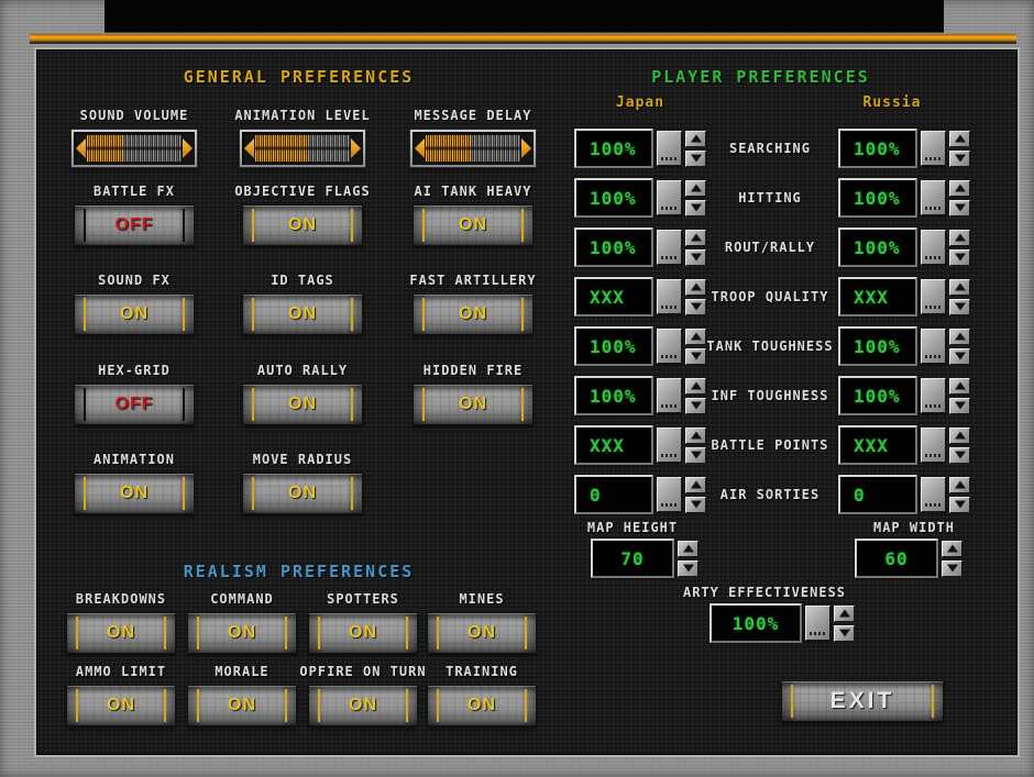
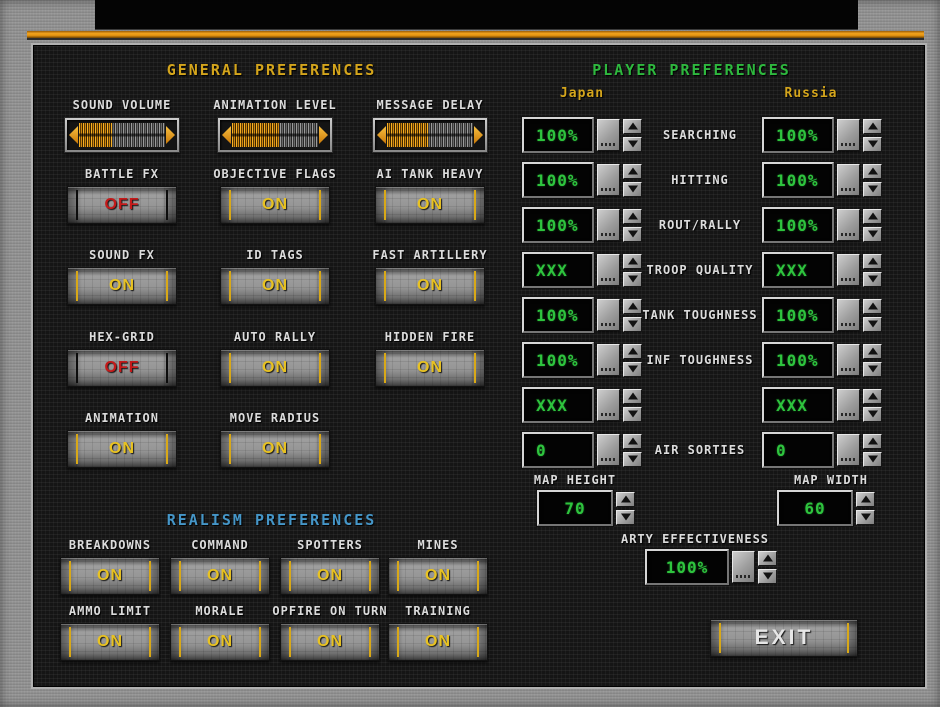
  GENERAL PREFERENCES
  SOUND VOLUME
  ANIMATION LEVEL
  MESSAGE DELAY
  BATTLE FX
  OFF
  OBJECTIVE FLAGS
  ON
  AI TANK HEAVY
  ON
  SOUND FX
  ON
  ID TAGS
  ON
  FAST ARTILLERY
  ON
  HEX-GRID
  OFF
  AUTO RALLY
  ON
  HIDDEN FIRE
  ON
  ANIMATION
  ON
  MOVE RADIUS
  ON
  REALISM PREFERENCES
  BREAKDOWNS
  ON
  COMMAND
  ON
  SPOTTERS
  ON
  MINES
  ON
  AMMO LIMIT
  ON
  MORALE
  ON
  OPFIRE ON TURN
  ON
  TRAINING
  ON
  PLAYER PREFERENCES
  Japan
  Russia
  100%
  SEARCHING
  100%
  100%
  HITTING
  100%
  100%
  ROUT/RALLY
  100%
  XXX
  TROOP QUALITY
  XXX
  100%
  TANK TOUGHNESS
  100%
  100%
  INF TOUGHNESS
  100%
  XXX
- BATTLE POINTS
  XXX
  0
  AIR SORTIES
  0
  MAP HEIGHT
  70
  MAP WIDTH
  60
  ARTY EFFECTIVENESS
  100%
  EXIT
